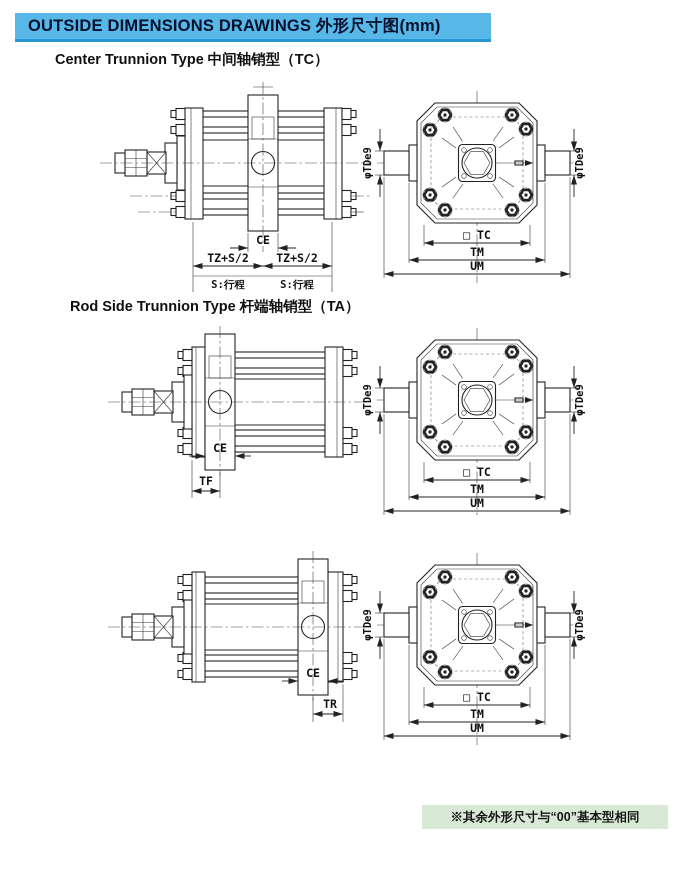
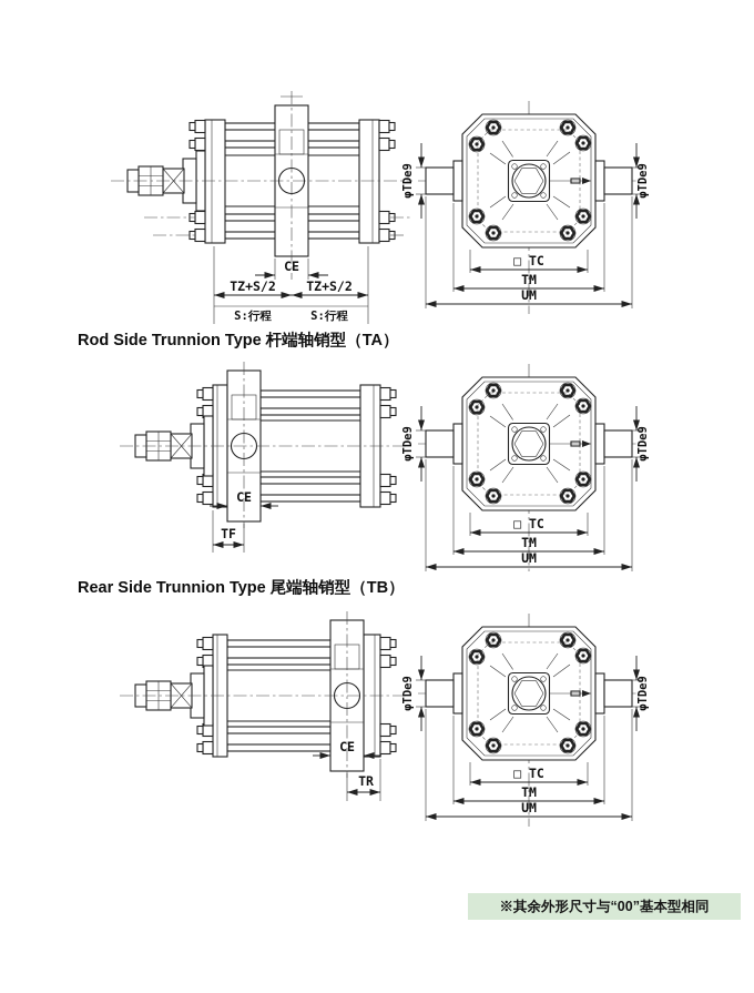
- OUTSIDE DIMENSIONS DRAWINGS 外形尺寸图(mm)
- Center Trunnion Type 中间轴销型（TC）
  Rod Side Trunnion Type 杆端轴销型（TA）
+ Rear Side Trunnion Type 尾端轴销型（TB）
  CE
  TZ+S/2
  TZ+S/2
  S:行程
  S:行程
  CE
  TF
  CE
  TR
  ※其余外形尺寸与“00”基本型相同
